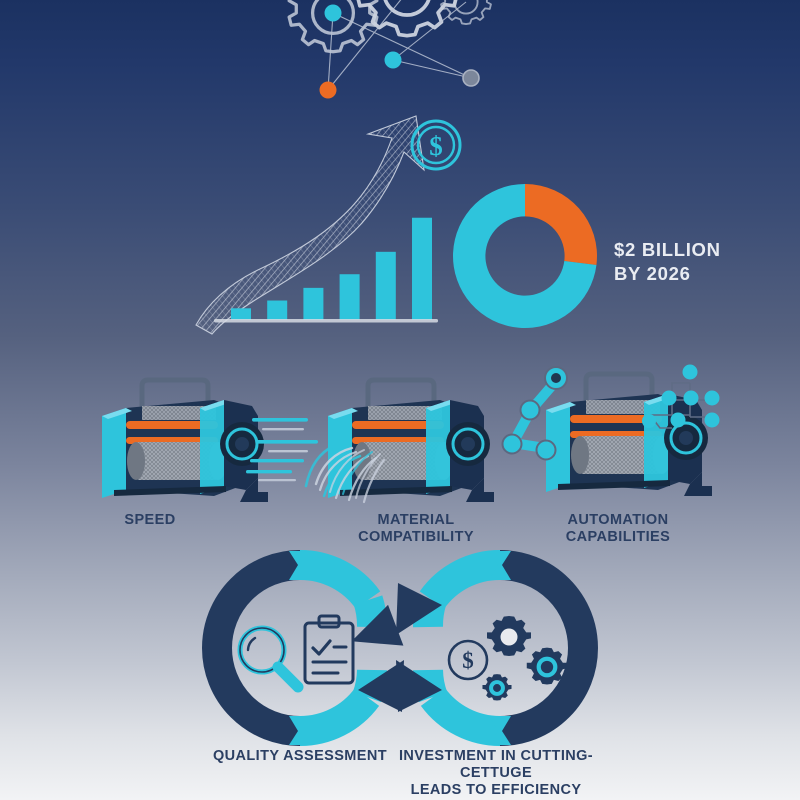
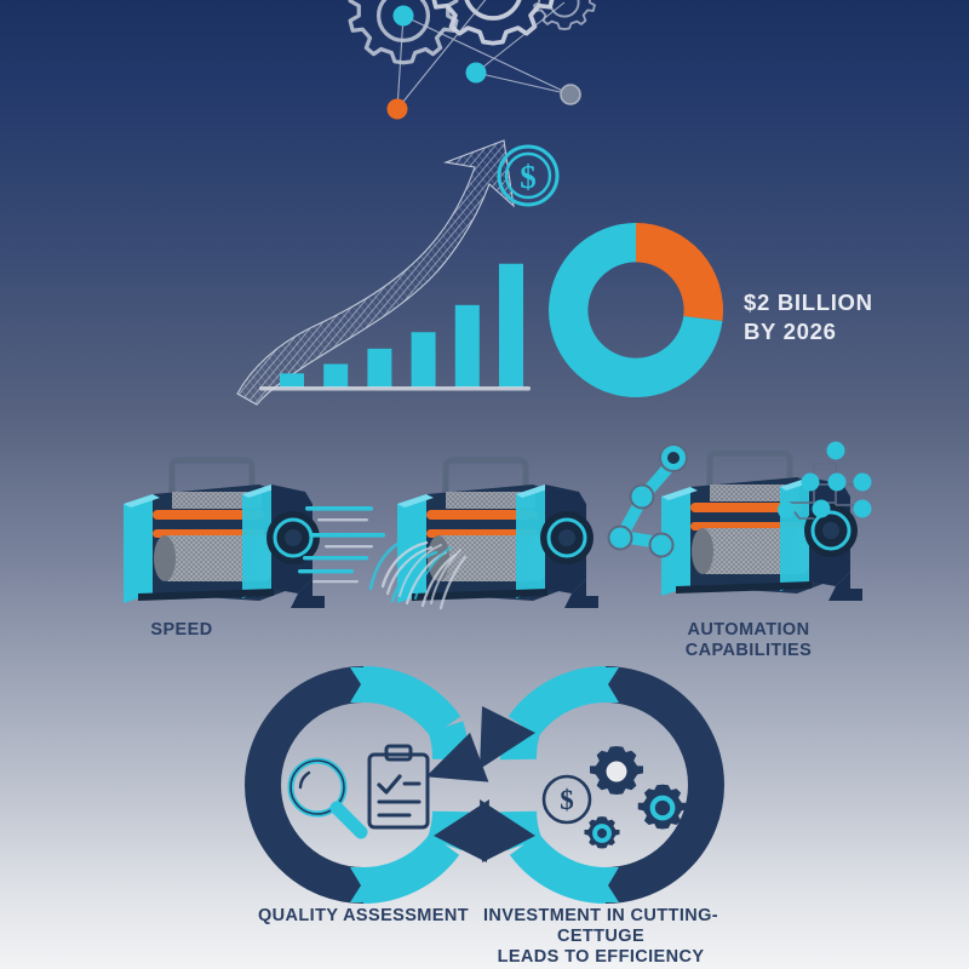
  $
  $2 BILLION
  BY 2026
  SPEED
- MATERIAL
- COMPATIBILITY
  AUTOMATION
  CAPABILITIES
  $
  QUALITY ASSESSMENT
  INVESTMENT IN CUTTING-CETTUGE
  LEADS TO EFFICIENCY
